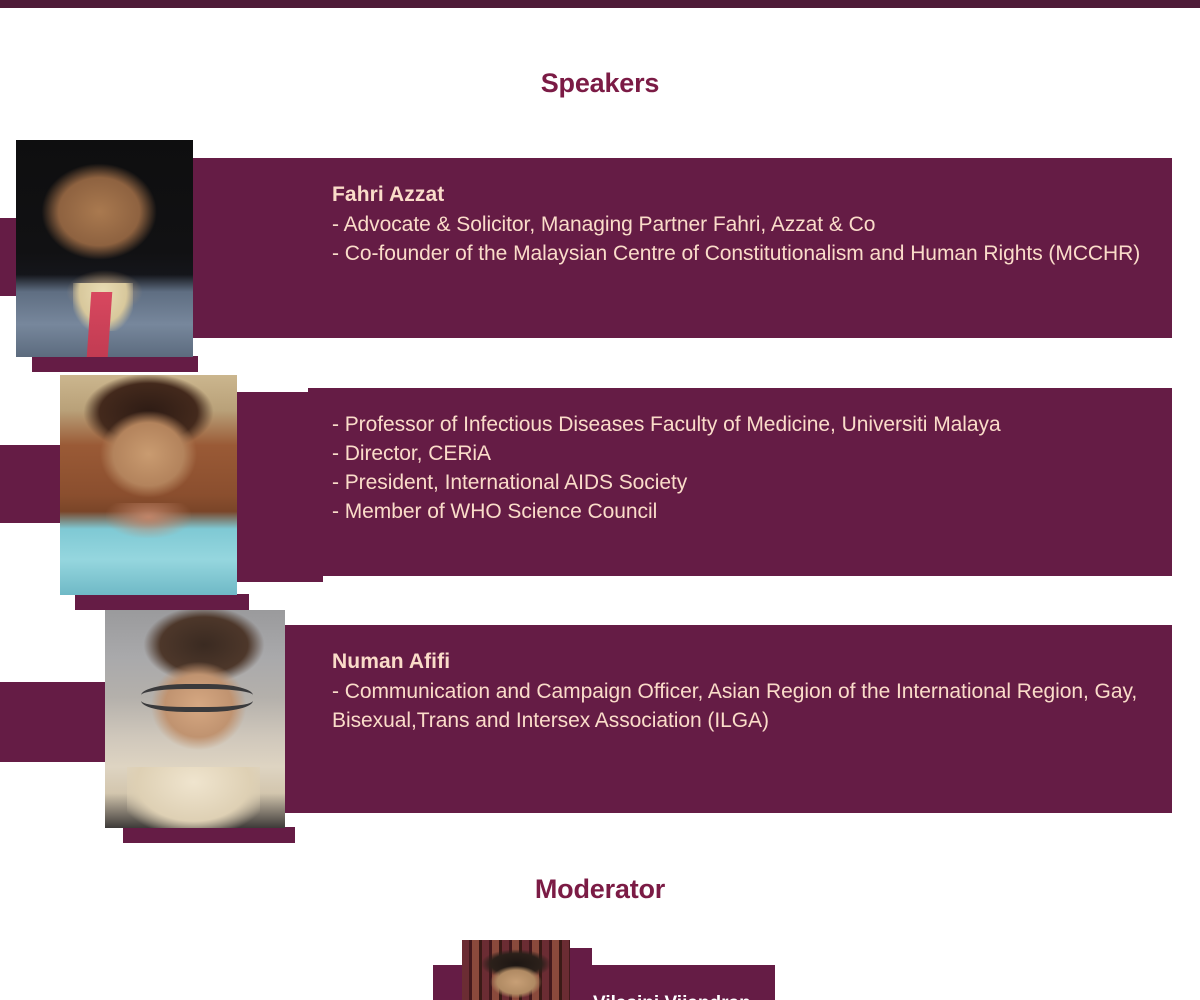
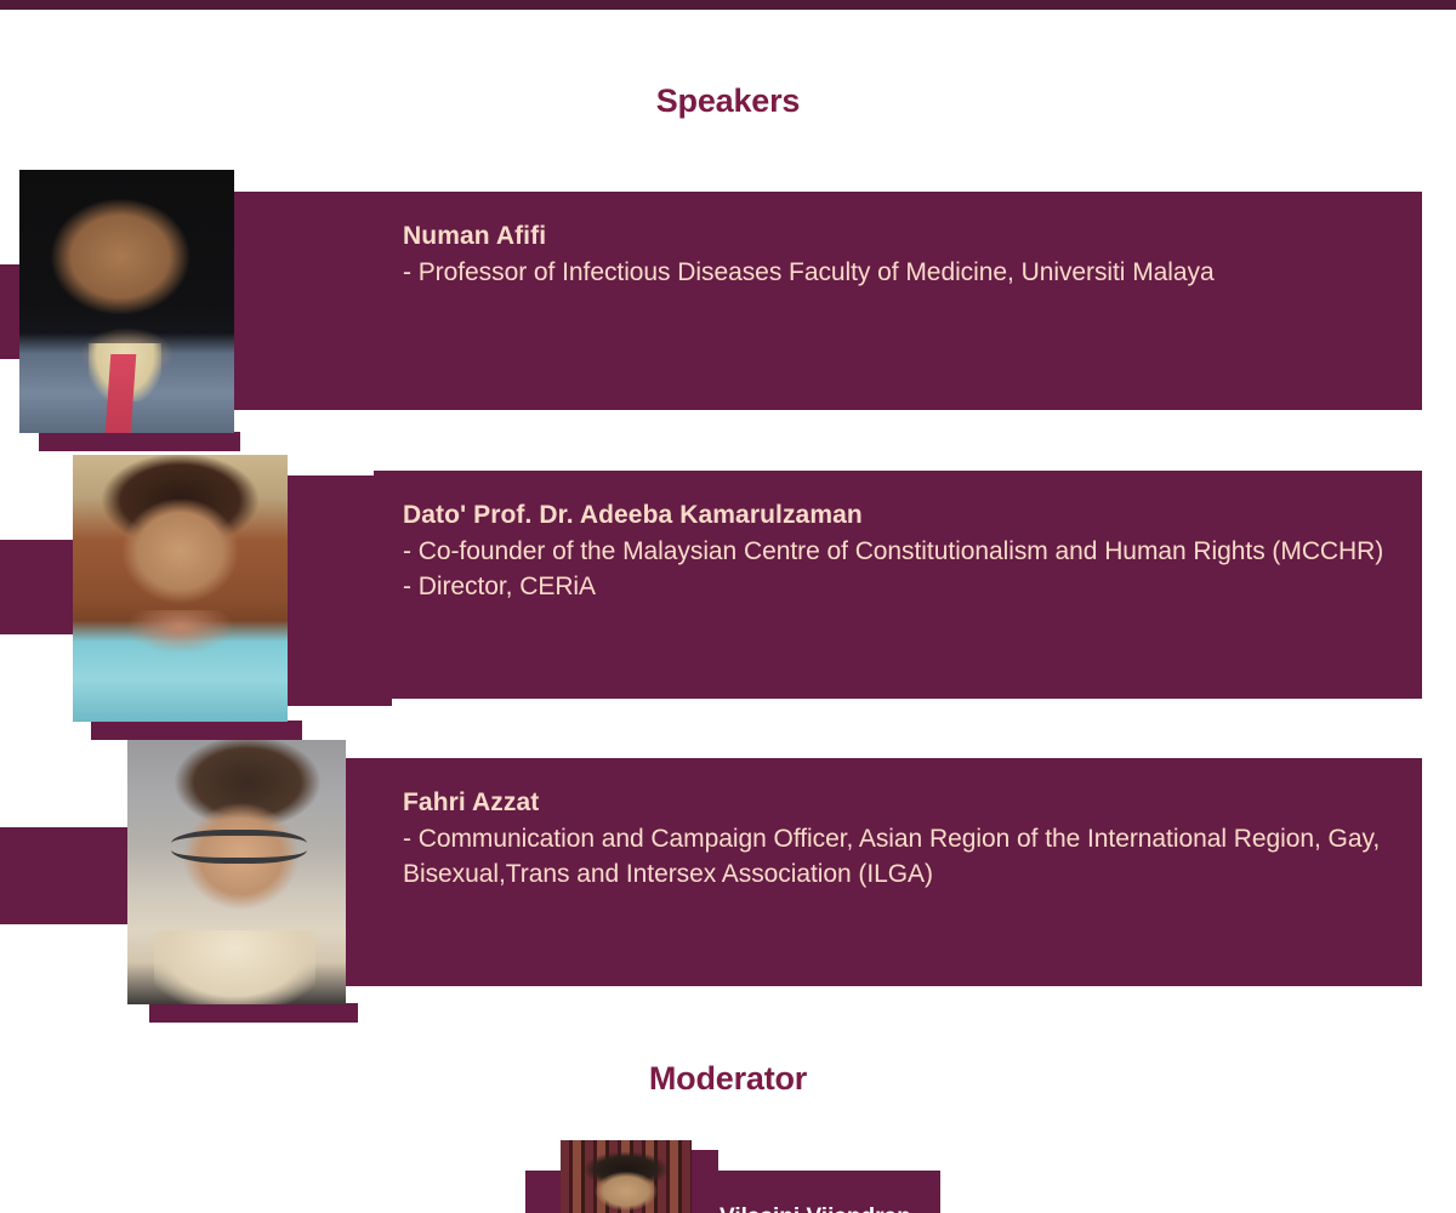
  Speakers
- Fahri Azzat
+ Numan Afifi
- - Advocate & Solicitor, Managing Partner Fahri, Azzat & Co
- - Co-founder of the Malaysian Centre of Constitutionalism and Human Rights (MCCHR)
+ - Professor of Infectious Diseases Faculty of Medicine, Universiti Malaya
+ Dato' Prof. Dr. Adeeba Kamarulzaman
- - Professor of Infectious Diseases Faculty of Medicine, Universiti Malaya
+ - Co-founder of the Malaysian Centre of Constitutionalism and Human Rights (MCCHR)
  - Director, CERiA
- - President, International AIDS Society
- - Member of WHO Science Council
- Numan Afifi
+ Fahri Azzat
  - Communication and Campaign Officer, Asian Region of the International Region, Gay, Bisexual,Trans and Intersex Association (ILGA)
  Moderator
